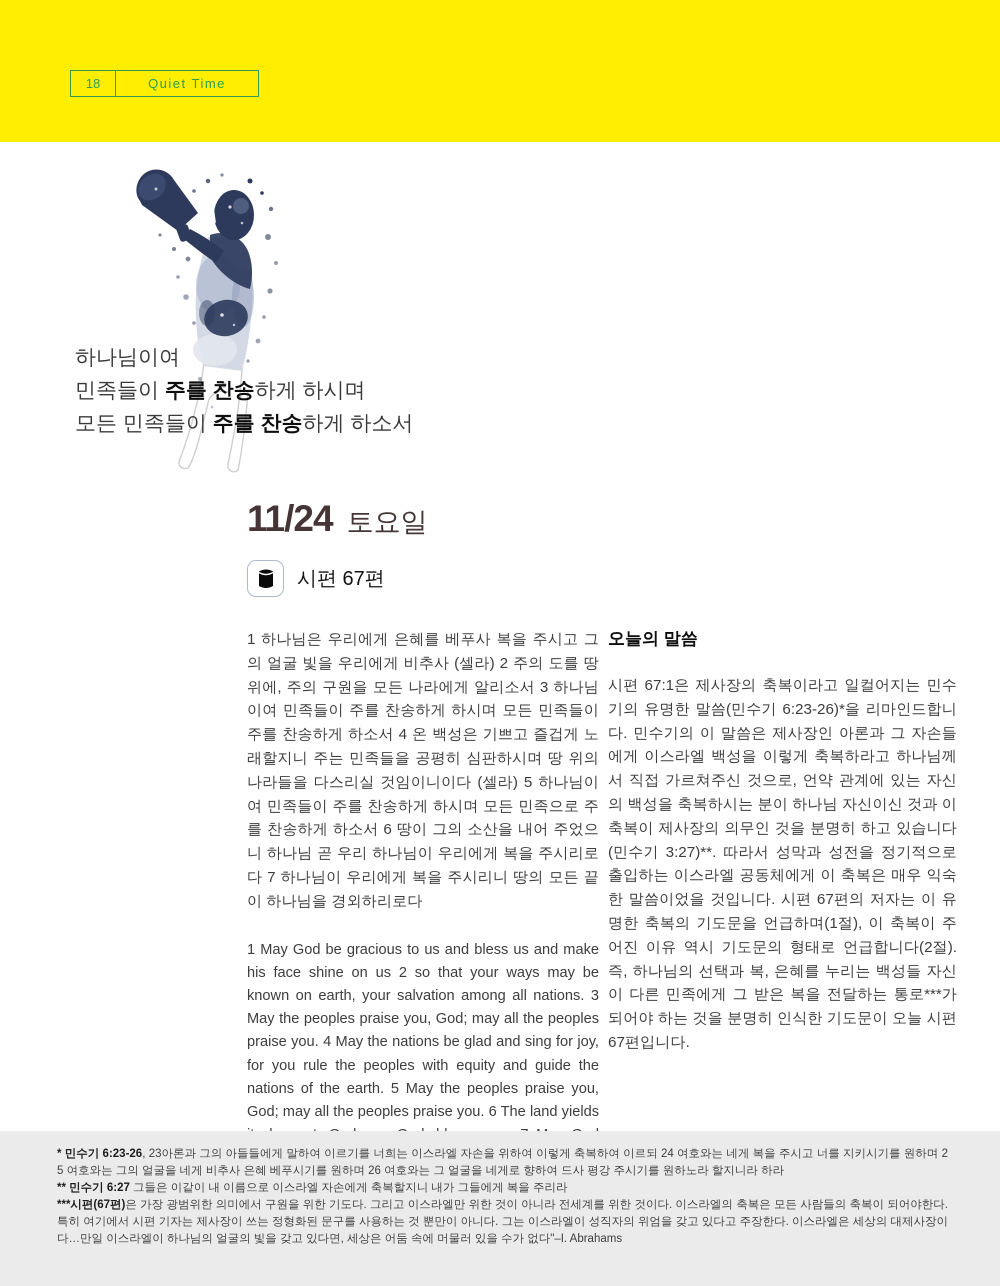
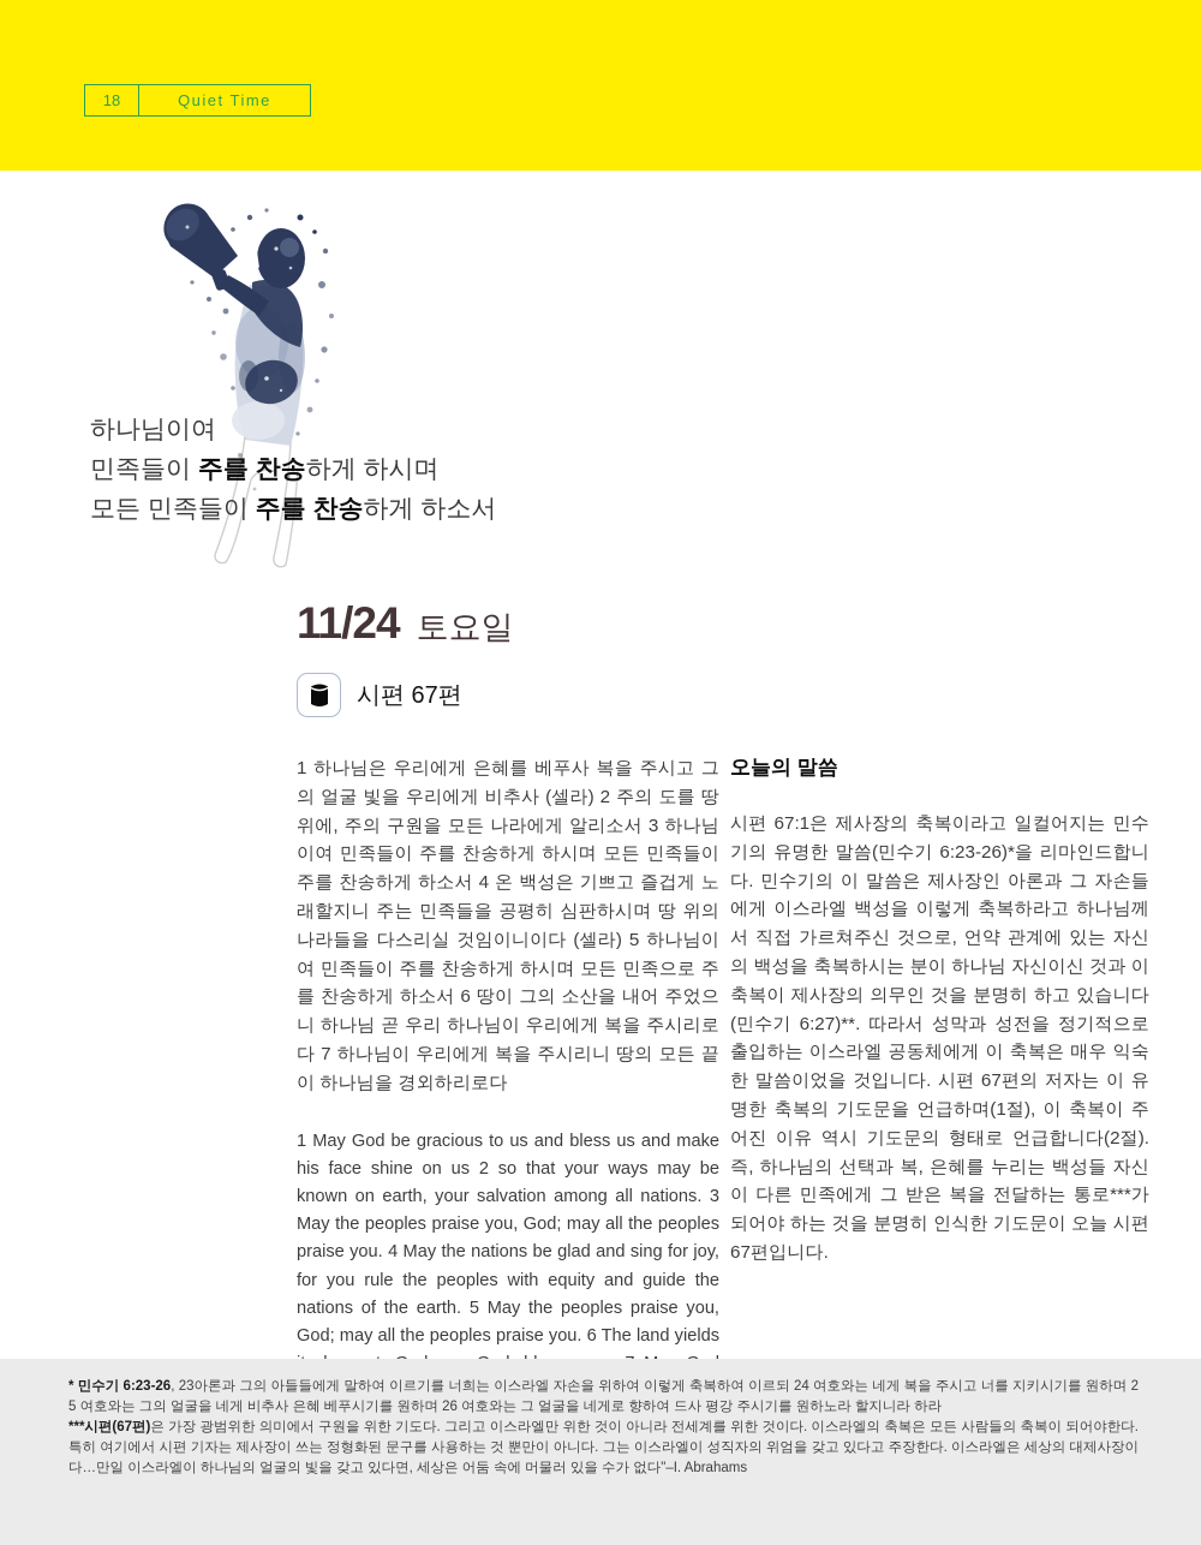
  18
  Quiet Time
  하나님이여
  민족들이 주를 찬송하게 하시며
  모든 민족들이 주를 찬송하게 하소서
  11/24
  토요일
  시편 67편
  1 하나님은 우리에게 은혜를 베푸사 복을 주시고 그의 얼굴 빛을 우리에게 비추사 (셀라) 2 주의 도를 땅 위에, 주의 구원을 모든 나라에게 알리소서 3 하나님이여 민족들이 주를 찬송하게 하시며 모든 민족들이 주를 찬송하게 하소서 4 온 백성은 기쁘고 즐겁게 노래할지니 주는 민족들을 공평히 심판하시며 땅 위의 나라들을 다스리실 것임이니이다 (셀라) 5 하나님이여 민족들이 주를 찬송하게 하시며 모든 민족으로 주를 찬송하게 하소서 6 땅이 그의 소산을 내어 주었으니 하나님 곧 우리 하나님이 우리에게 복을 주시리로다 7 하나님이 우리에게 복을 주시리니 땅의 모든 끝이 하나님을 경외하리로다
  1 May God be gracious to us and bless us and make his face shine on us 2 so that your ways may be known on earth, your salvation among all nations. 3 May the peoples praise you, God; may all the peoples praise you. 4 May the nations be glad and sing for joy, for you rule the peoples with equity and guide the nations of the earth. 5 May the peoples praise you, God; may all the peoples praise you. 6 The land yields
  오늘의 말씀
- 시편 67:1은 제사장의 축복이라고 일컬어지는 민수기의 유명한 말씀(민수기 6:23-26)*을 리마인드합니다. 민수기의 이 말씀은 제사장인 아론과 그 자손들에게 이스라엘 백성을 이렇게 축복하라고 하나님께서 직접 가르쳐주신 것으로, 언약 관계에 있는 자신의 백성을 축복하시는 분이 하나님 자신이신 것과 이 축복이 제사장의 의무인 것을 분명히 하고 있습니다(민수기 3:27)**. 따라서 성막과 성전을 정기적으로 출입하는 이스라엘 공동체에게 이 축복은 매우 익숙한 말씀이었을 것입니다. 시편 67편의 저자는 이 유명한 축복의 기도문을 언급하며(1절), 이 축복이 주어진 이유 역시 기도문의 형태로 언급합니다(2절). 즉, 하나님의 선택과 복, 은혜를 누리는 백성들 자신이 다른 민족에게 그 받은 복을 전달하는 통로***가 되어야 하는 것을 분명히 인식한 기도문이 오늘 시편 67편입니다.
+ 시편 67:1은 제사장의 축복이라고 일컬어지는 민수기의 유명한 말씀(민수기 6:23-26)*을 리마인드합니다. 민수기의 이 말씀은 제사장인 아론과 그 자손들에게 이스라엘 백성을 이렇게 축복하라고 하나님께서 직접 가르쳐주신 것으로, 언약 관계에 있는 자신의 백성을 축복하시는 분이 하나님 자신이신 것과 이 축복이 제사장의 의무인 것을 분명히 하고 있습니다(민수기 6:27)**. 따라서 성막과 성전을 정기적으로 출입하는 이스라엘 공동체에게 이 축복은 매우 익숙한 말씀이었을 것입니다. 시편 67편의 저자는 이 유명한 축복의 기도문을 언급하며(1절), 이 축복이 주어진 이유 역시 기도문의 형태로 언급합니다(2절). 즉, 하나님의 선택과 복, 은혜를 누리는 백성들 자신이 다른 민족에게 그 받은 복을 전달하는 통로***가 되어야 하는 것을 분명히 인식한 기도문이 오늘 시편 67편입니다.
  * 민수기 6:23-26, 23아론과 그의 아들들에게 말하여 이르기를 너희는 이스라엘 자손을 위하여 이렇게 축복하여 이르되 24 여호와는 네게 복을 주시고 너를 지키시기를 원하며 25 여호와는 그의 얼굴을 네게 비추사 은혜 베푸시기를 원하며 26 여호와는 그 얼굴을 네게로 향하여 드사 평강 주시기를 원하노라 할지니라 하라
- ** 민수기 6:27 그들은 이같이 내 이름으로 이스라엘 자손에게 축복할지니 내가 그들에게 복을 주리라
  ***시편(67편)은 가장 광범위한 의미에서 구원을 위한 기도다. 그리고 이스라엘만 위한 것이 아니라 전세계를 위한 것이다. 이스라엘의 축복은 모든 사람들의 축복이 되어야한다. 특히 여기에서 시편 기자는 제사장이 쓰는 정형화된 문구를 사용하는 것 뿐만이 아니다. 그는 이스라엘이 성직자의 위엄을 갖고 있다고 주장한다. 이스라엘은 세상의 대제사장이다…만일 이스라엘이 하나님의 얼굴의 빛을 갖고 있다면, 세상은 어둠 속에 머물러 있을 수가 없다"–I. Abrahams
